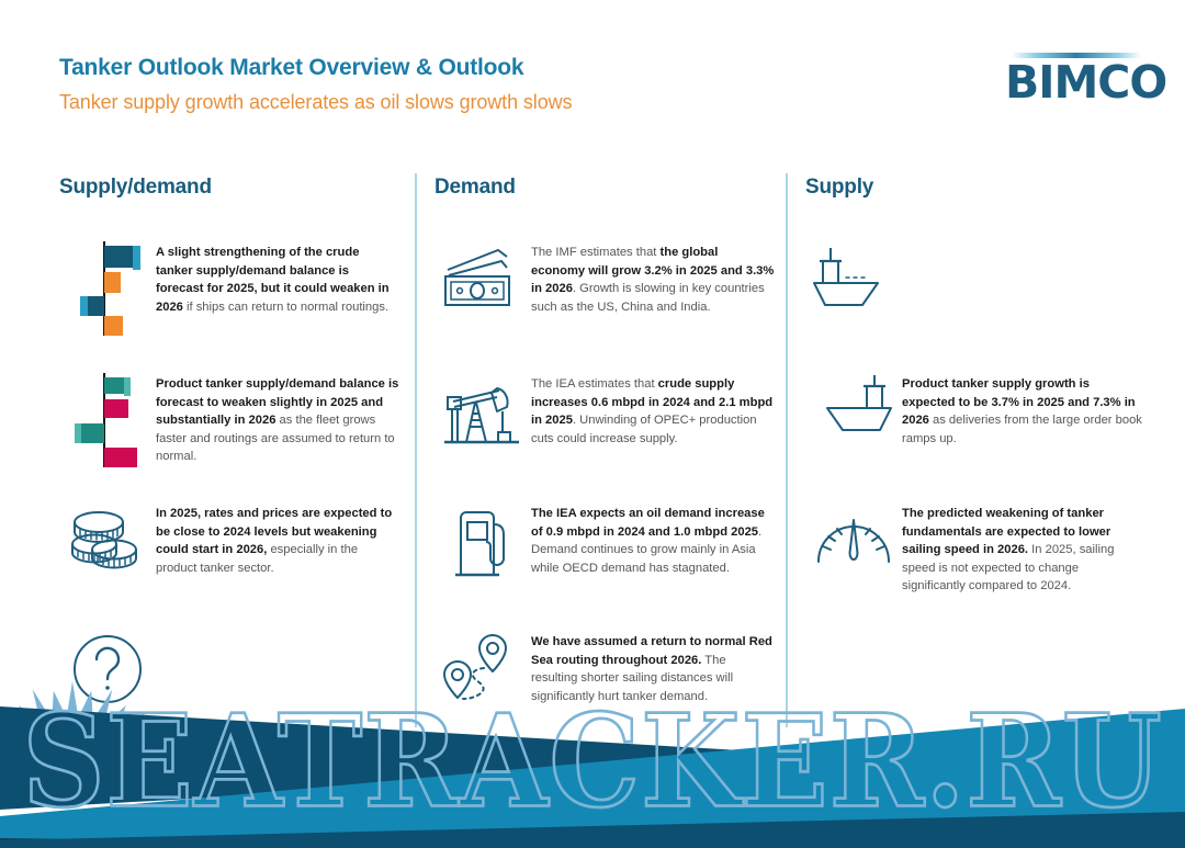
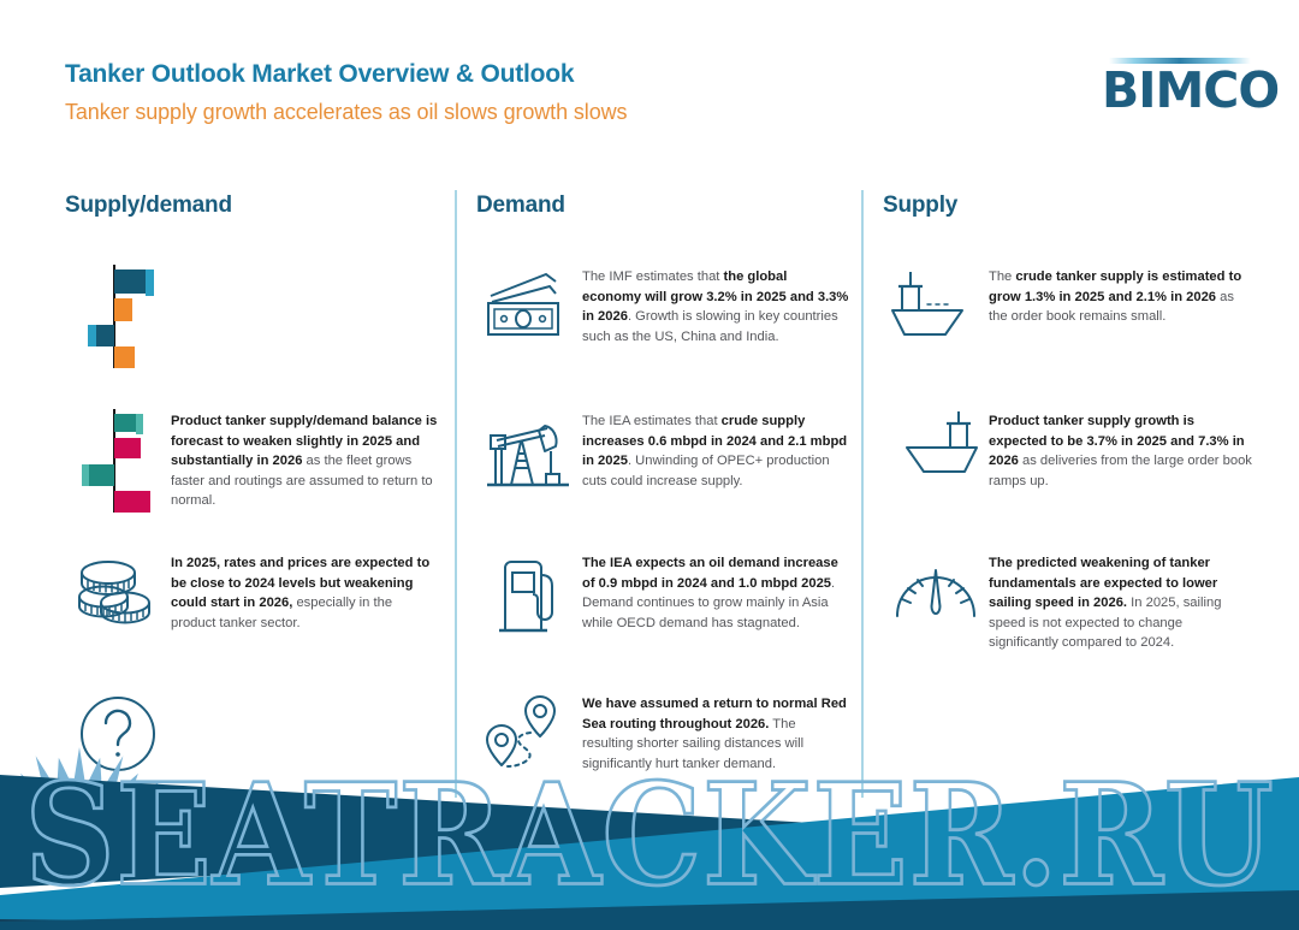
  Tanker Outlook Market Overview & Outlook
  Tanker supply growth accelerates as oil slows growth slows
  BIMCO
  Supply/demand
- A slight strengthening of the crude tanker supply/demand balance is forecast for 2025, but it could weaken in 2026 if ships can return to normal routings.
  Product tanker supply/demand balance is forecast to weaken slightly in 2025 and substantially in 2026 as the fleet grows faster and routings are assumed to return to normal.
  In 2025, rates and prices are expected to be close to 2024 levels but weakening could start in 2026, especially in the product tanker sector.
  Demand
  The IMF estimates that the global economy will grow 3.2% in 2025 and 3.3% in 2026. Growth is slowing in key countries such as the US, China and India.
  The IEA estimates that crude supply increases 0.6 mbpd in 2024 and 2.1 mbpd in 2025. Unwinding of OPEC+ production cuts could increase supply.
  The IEA expects an oil demand increase of 0.9 mbpd in 2024 and 1.0 mbpd 2025. Demand continues to grow mainly in Asia while OECD demand has stagnated.
  We have assumed a return to normal Red Sea routing throughout 2026. The resulting shorter sailing distances will significantly hurt tanker demand.
  Supply
+ The crude tanker supply is estimated to grow 1.3% in 2025 and 2.1% in 2026 as the order book remains small.
  Product tanker supply growth is expected to be 3.7% in 2025 and 7.3% in 2026 as deliveries from the large order book ramps up.
  The predicted weakening of tanker fundamentals are expected to lower sailing speed in 2026. In 2025, sailing speed is not expected to change significantly compared to 2024.
  SEATRACKER.RU
